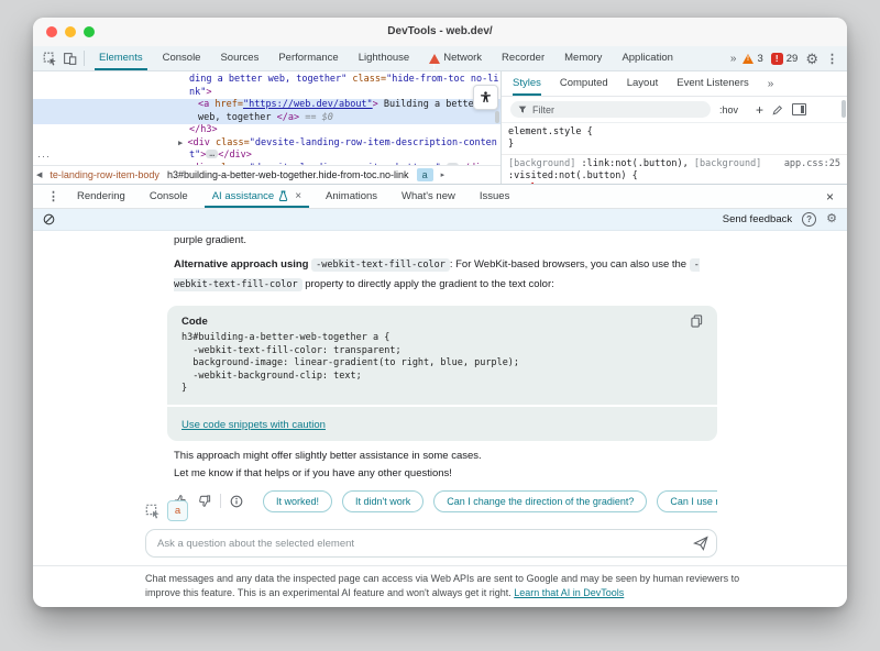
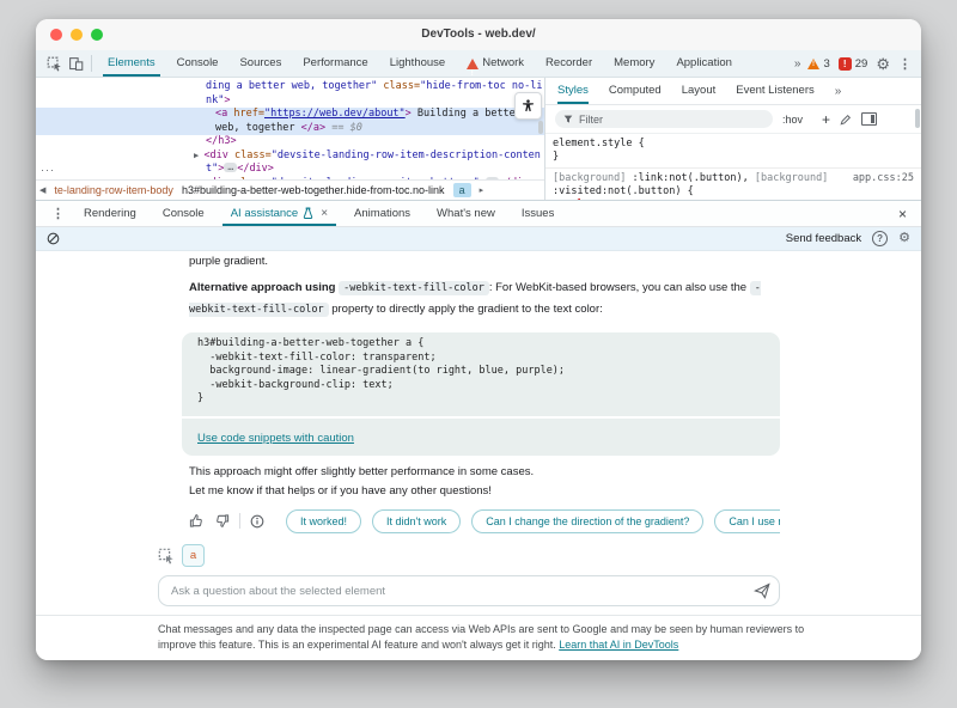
  DevTools - web.dev/
  Elements
  Console
  Sources
  Performance
  Lighthouse
  Network
  Recorder
  Memory
  Application
  »
  3
  !
  29
  ⚙
  ⋮
  ···
  ding a better web, together" class="hide-from-toc no-li
  nk">
  <a href="https://web.dev/about"> Building a bette
  web, together </a> == $0
  </h3>
  ▶ <div class="devsite-landing-row-item-description-conten
  t"> … </div>
  te-landing-row-item-body
  h3#building-a-better-web-together.hide-from-toc.no-link
  a
  Styles
  Computed
  Layout
  Event Listeners
  »
  Filter
  :hov
  +
  element.style {
  }
  [background] :link:not(.button), [background]
  app.css:25
  :visited:not(.button) {
  ⋮
  Rendering
  Console
  AI assistance
  ×
  Animations
  What's new
  Issues
  ×
  Send feedback
  ?
  ⚙
  purple gradient.
  Alternative approach using -webkit-text-fill-color : For WebKit-based browsers, you can also use the -webkit-text-fill-color property to directly apply the gradient to the text color:
- Code
  h3#building-a-better-web-together a {
  -webkit-text-fill-color: transparent;
  background-image: linear-gradient(to right, blue, purple);
  -webkit-background-clip: text;
  }
  Use code snippets with caution
- This approach might offer slightly better assistance in some cases.
+ This approach might offer slightly better performance in some cases.
  Let me know if that helps or if you have any other questions!
  It worked!
  It didn't work
  Can I change the direction of the gradient?
  a
  Ask a question about the selected element
  Chat messages and any data the inspected page can access via Web APIs are sent to Google and may be seen by human reviewers to improve this feature. This is an experimental AI feature and won't always get it right. Learn that AI in DevTools
